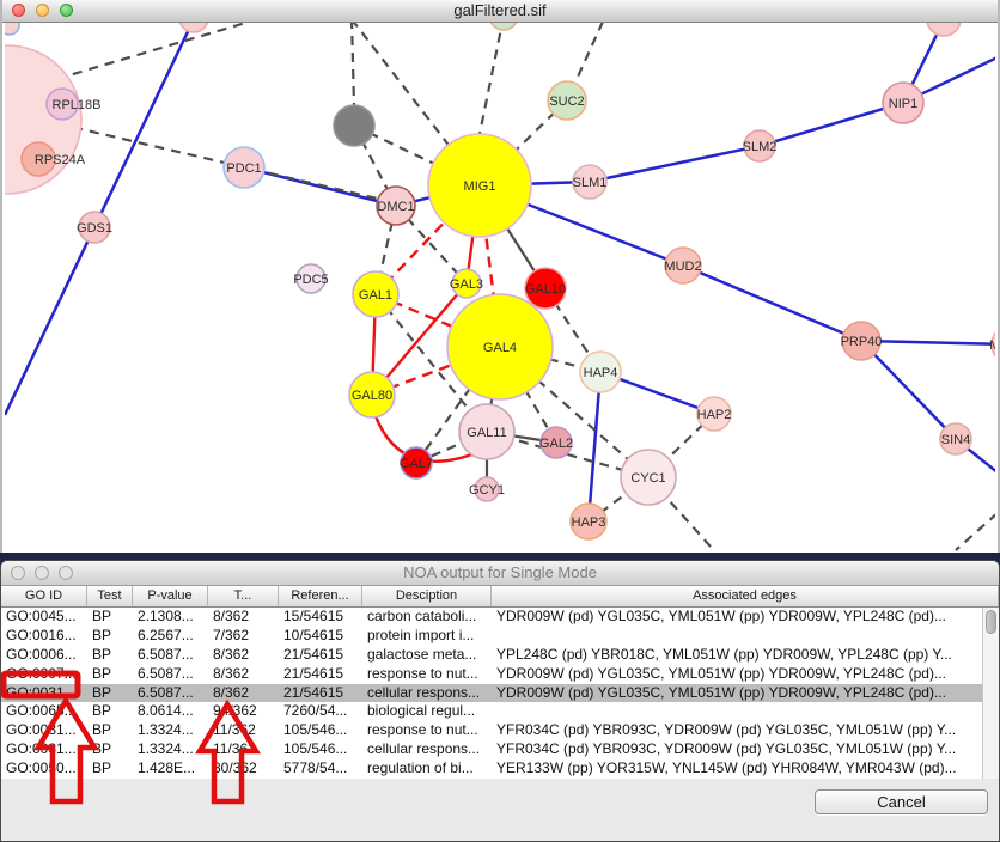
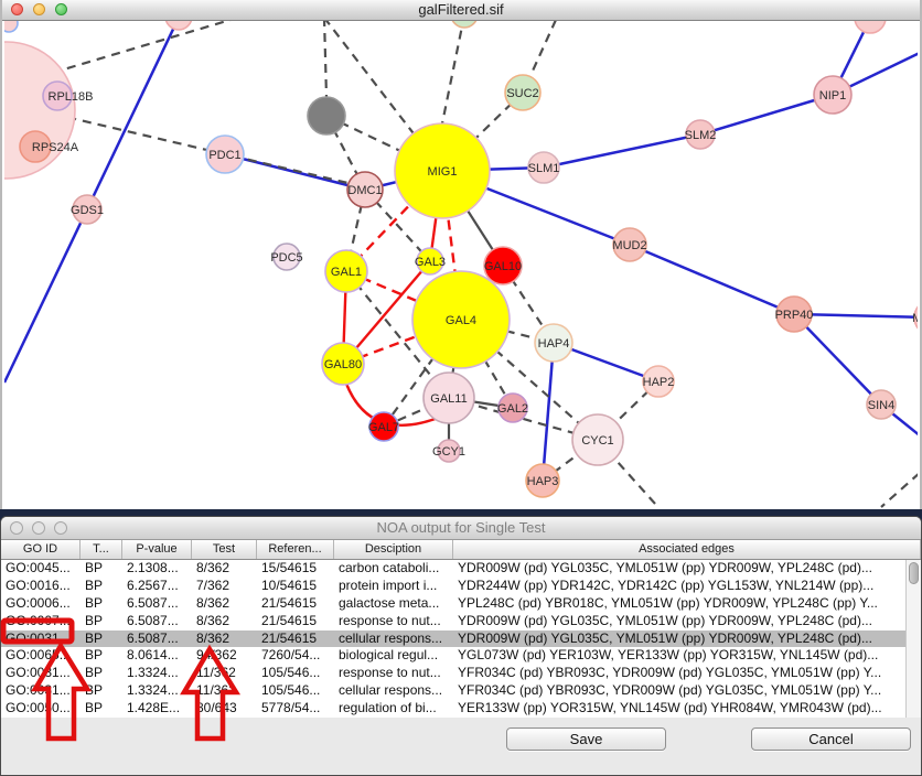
  galFiltered.sif
  RPL18B
  RPS24A
  GDS1
  PDC1
  MIG1
  DMC1
  SUC2
  SLM1
  SLM2
  NIP1
  MUD2
  PDC5
  GAL1
  GAL3
  GAL10
  GAL11
  GAL4
  GAL80
  GAL2
  GAL7
  GCY1
  HAP4
  HAP2
  CYC1
  HAP3
  PRP40
  SIN4
- NOA output for Single Mode
+ NOA output for Single Test
  GO ID
- Test
+ T...
  P-value
- T...
+ Test
  Referen...
  Desciption
  Associated edges
  GO:0045...
  BP
  2.1308...
  8/362
  15/54615
  carbon cataboli...
  YDR009W (pd) YGL035C, YML051W (pp) YDR009W, YPL248C (pd)...
  GO:0016...
  BP
  6.2567...
  7/362
  10/54615
  protein import i...
+ YDR244W (pp) YDR142C, YDR142C (pp) YGL153W, YNL214W (pp)...
  GO:0006...
  BP
  6.5087...
  8/362
  21/54615
  galactose meta...
  YPL248C (pd) YBR018C, YML051W (pp) YDR009W, YPL248C (pp) Y...
  BP
  6.5087...
  8/362
  21/54615
  response to nut...
  YDR009W (pd) YGL035C, YML051W (pp) YDR009W, YPL248C (pd)...
  GO:0031...
  BP
  6.5087...
  8/362
  21/54615
  cellular respons...
  YDR009W (pd) YGL035C, YML051W (pp) YDR009W, YPL248C (pd)...
  GO:006.
  BP
  8.0614...
  7260/54...
  biological regul...
+ YGL073W (pd) YER103W, YER133W (pp) YOR315W, YNL145W (pd)...
  GO:0031...
  BP
  1.3324...
  11/32
  105/546...
  response to nut...
  YFR034C (pd) YBR093C, YDR009W (pd) YGL035C, YML051W (pp) Y...
  GO:1...
  1.3324...
  105/546...
  cellular respons...
  YFR034C (pd) YBR093C, YDR009W (pd) YGL035C, YML051W (pp) Y...
  GO:000...
  BP
  1.428E...
- 80/362
+ 80/643
  5778/54...
  regulation of bi...
  YER133W (pp) YOR315W, YNL145W (pd) YHR084W, YMR043W (pd)...
+ Save
  Cancel
